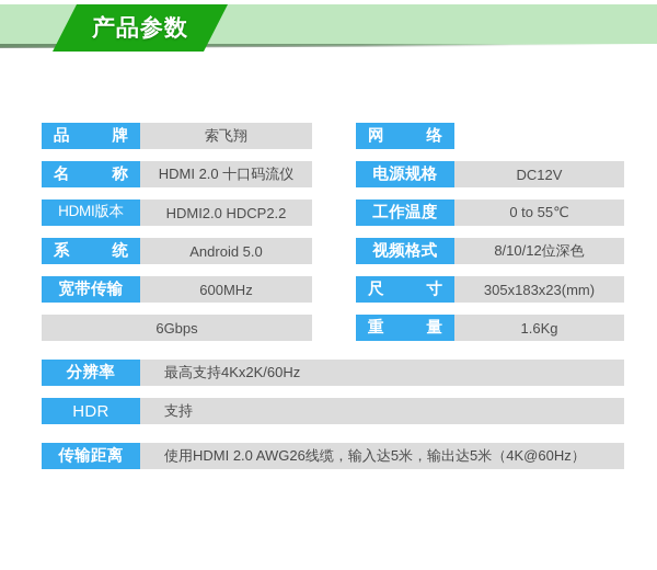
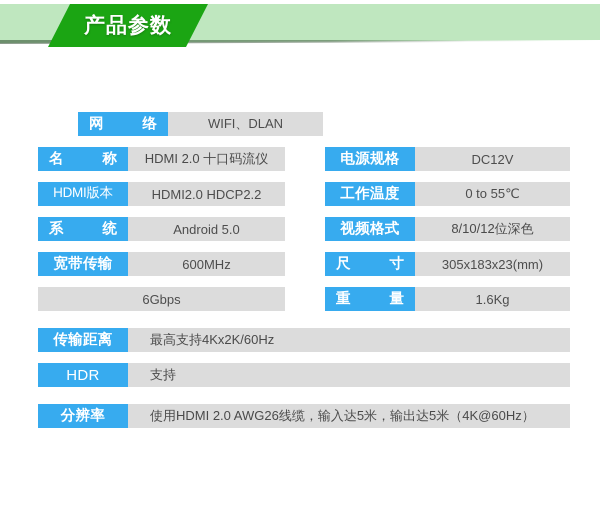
  产品参数
- 品
- 牌
- 索飞翔
  网
  络
+ WIFI、DLAN
  名
  称
  HDMI 2.0 十口码流仪
  电源规格
  DC12V
  HDMI版本
  HDMI2.0 HDCP2.2
  工作温度
  0 to 55℃
  系
  统
  Android 5.0
  视频格式
  8/10/12位深色
  宽带传输
  600MHz
  尺
  寸
  305x183x23(mm)
  6Gbps
  重
  量
  1.6Kg
- 分辨率
+ 传输距离
  最高支持4Kx2K/60Hz
  HDR
  支持
- 传输距离
+ 分辨率
  使用HDMI 2.0 AWG26线缆，输入达5米，输出达5米（4K@60Hz）
